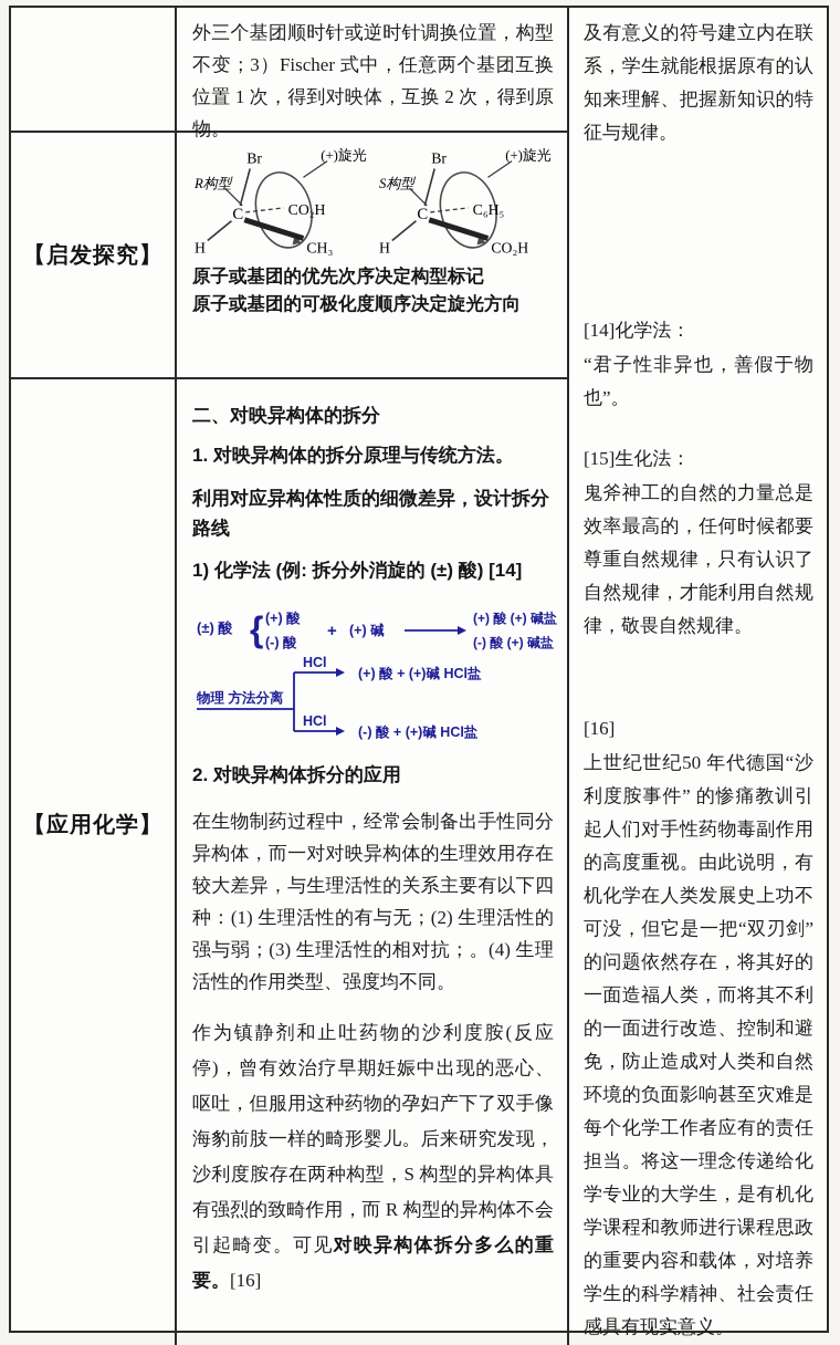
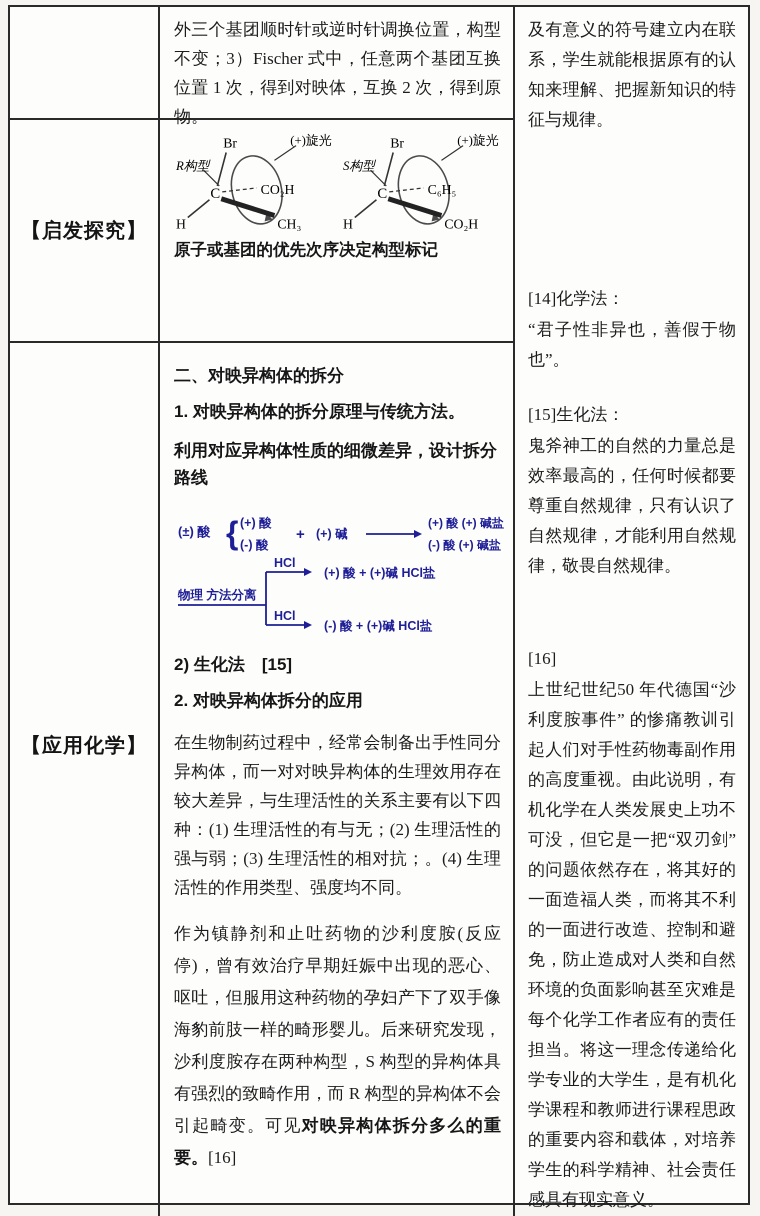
  【启发探究】
  【应用化学】
  外三个基团顺时针或逆时针调换位置，构型不变；3）Fischer 式中，任意两个基团互换位置 1 次，得到对映体，互换 2 次，得到原物。
  Br
  R构型
  (+)旋光
  CO₂H
  C
  H
  CH₃
  Br
  S构型
  (+)旋光
  C₆H₅
  C
  H
  CO₂H
  原子或基团的优先次序决定构型标记
- 原子或基团的可极化度顺序决定旋光方向
  二、对映异构体的拆分
  1. 对映异构体的拆分原理与传统方法。
  利用对应异构体性质的细微差异，设计拆分路线
- 1) 化学法 (例: 拆分外消旋的 (±) 酸) [14]
  (±) 酸
  {
  (+) 酸
  (-) 酸
  +
  (+) 碱
  (+) 酸 (+) 碱盐
  (-) 酸 (+) 碱盐
  物理 方法分离
  HCl
  HCl
  (+) 酸 + (+)碱 HCl盐
  (-) 酸 + (+)碱 HCl盐
+ 2) 生化法 [15]
  2. 对映异构体拆分的应用
  在生物制药过程中，经常会制备出手性同分异构体，而一对对映异构体的生理效用存在较大差异，与生理活性的关系主要有以下四种：(1) 生理活性的有与无；(2) 生理活性的强与弱；(3) 生理活性的相对抗；。(4) 生理活性的作用类型、强度均不同。
  作为镇静剂和止吐药物的沙利度胺(反应停)，曾有效治疗早期妊娠中出现的恶心、呕吐，但服用这种药物的孕妇产下了双手像海豹前肢一样的畸形婴儿。后来研究发现，沙利度胺存在两种构型，S 构型的异构体具有强烈的致畸作用，而 R 构型的异构体不会引起畸变。可见对映异构体拆分多么的重要。[16]
  及有意义的符号建立内在联系，学生就能根据原有的认知来理解、把握新知识的特征与规律。
  [14]化学法：
  “君子性非异也，善假于物也”。
  [15]生化法：
  鬼斧神工的自然的力量总是效率最高的，任何时候都要尊重自然规律，只有认识了自然规律，才能利用自然规律，敬畏自然规律。
  [16]
  上世纪世纪50 年代德国“沙利度胺事件” 的惨痛教训引起人们对手性药物毒副作用的高度重视。由此说明，有机化学在人类发展史上功不可没，但它是一把“双刃剑”的问题依然存在，将其好的一面造福人类，而将其不利的一面进行改造、控制和避免，防止造成对人类和自然环境的负面影响甚至灾难是每个化学工作者应有的责任担当。将这一理念传递给化学专业的大学生，是有机化学课程和教师进行课程思政的重要内容和载体，对培养学生的科学精神、社会责任感具有现实意义。
